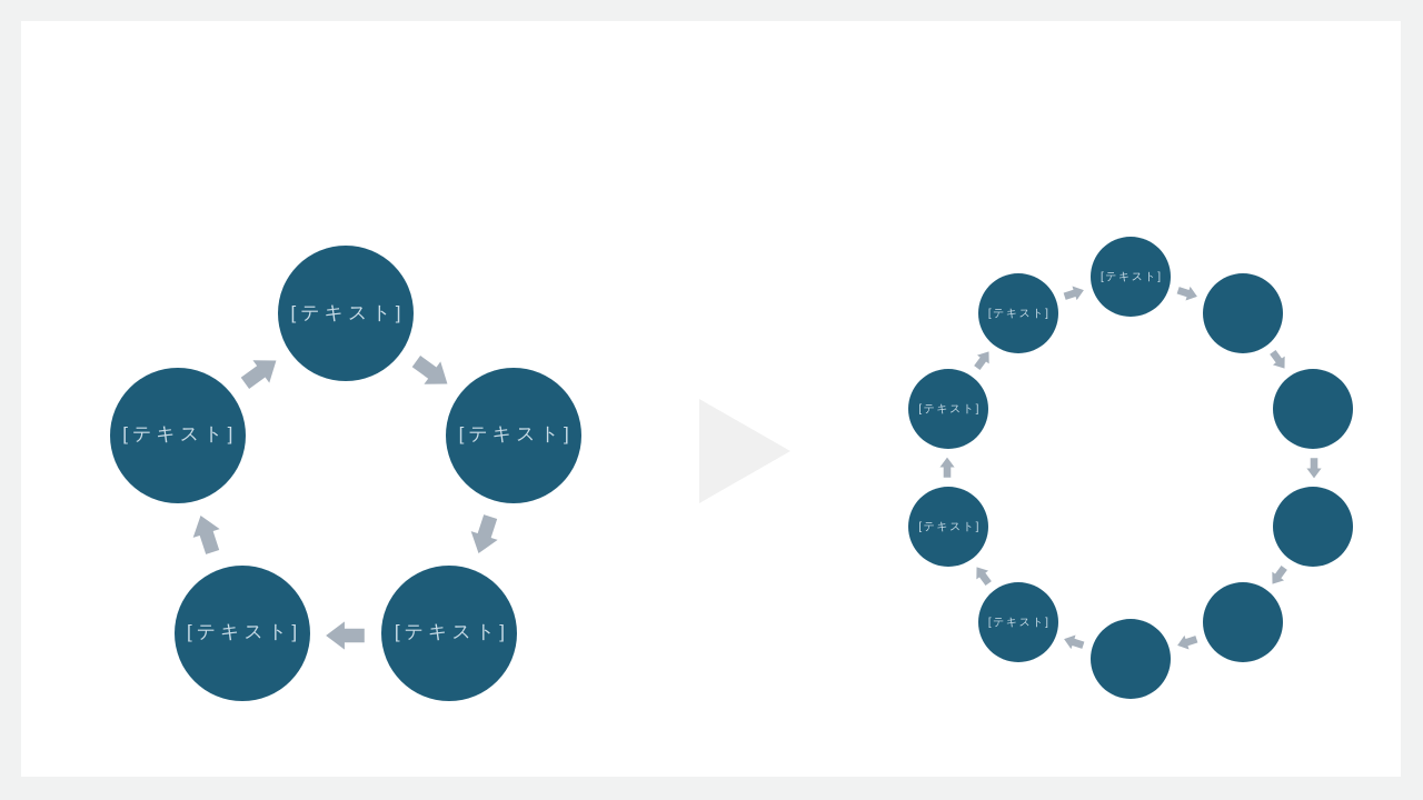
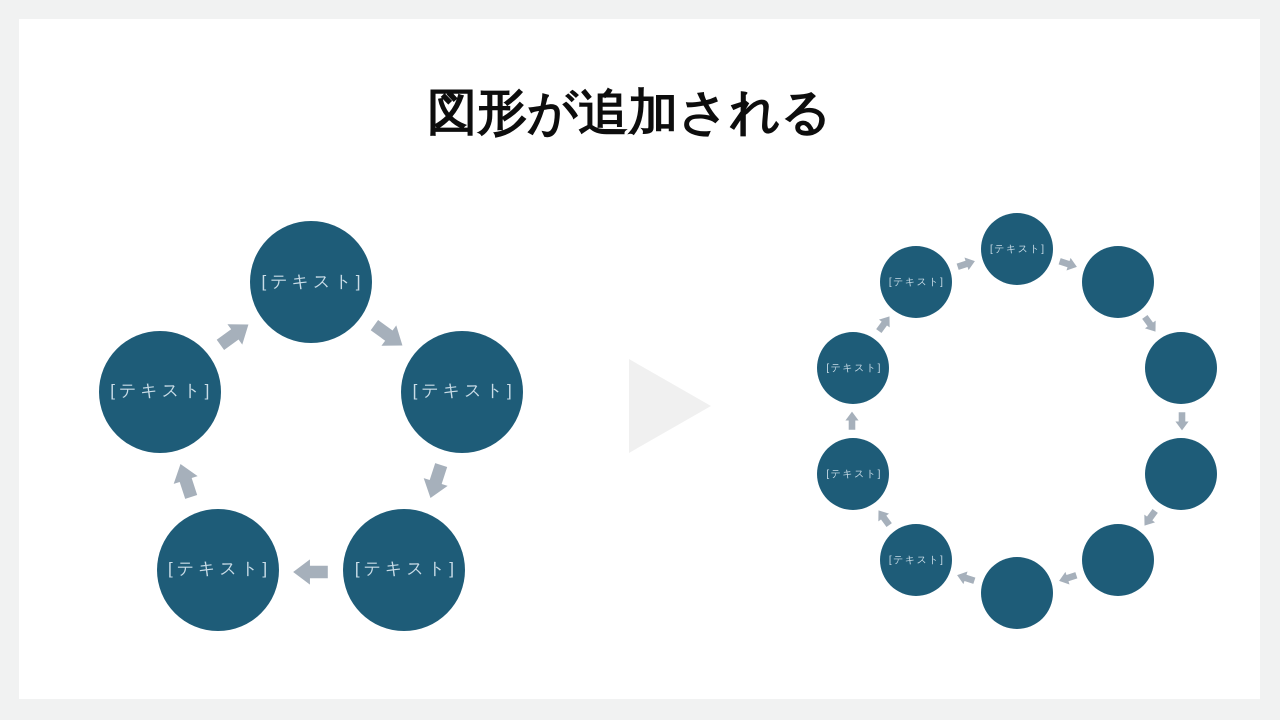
+ 図形が追加される
  [テキスト]
  [テキスト]
  [テキスト]
  [テキスト]
  [テキスト]
  [テキスト]
  [テキスト]
  [テキスト]
  [テキスト]
  [テキスト]
